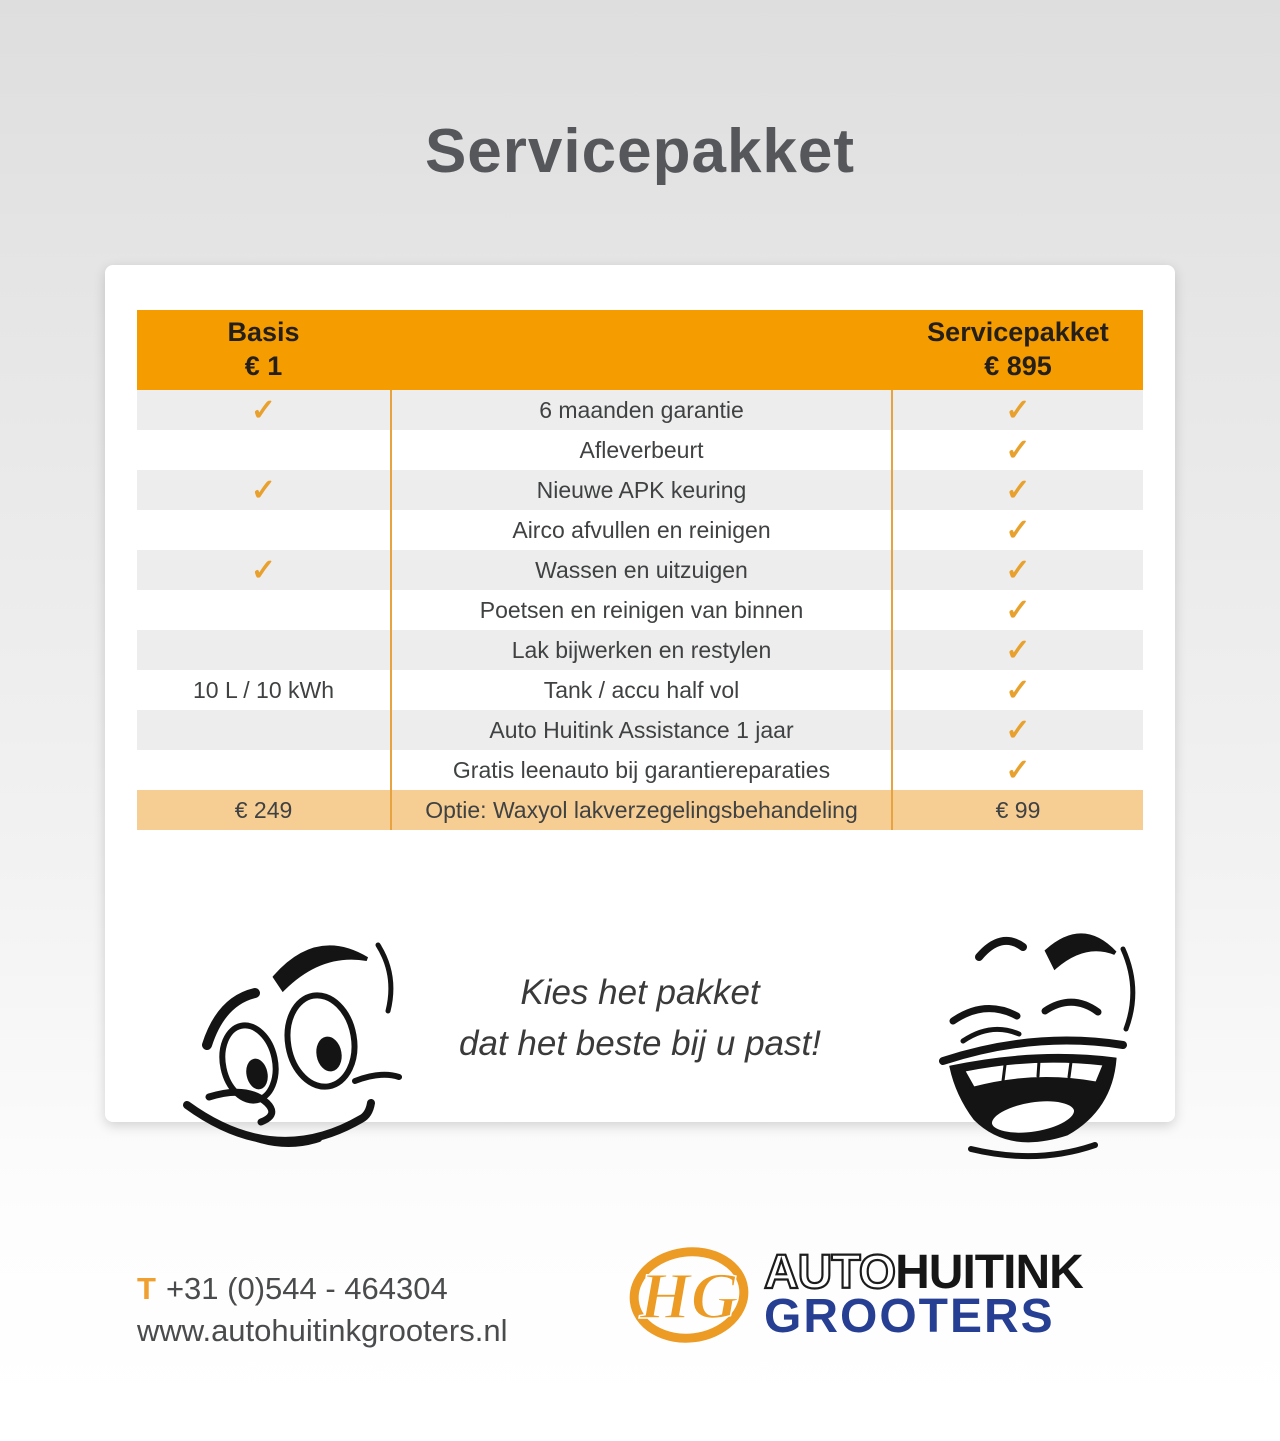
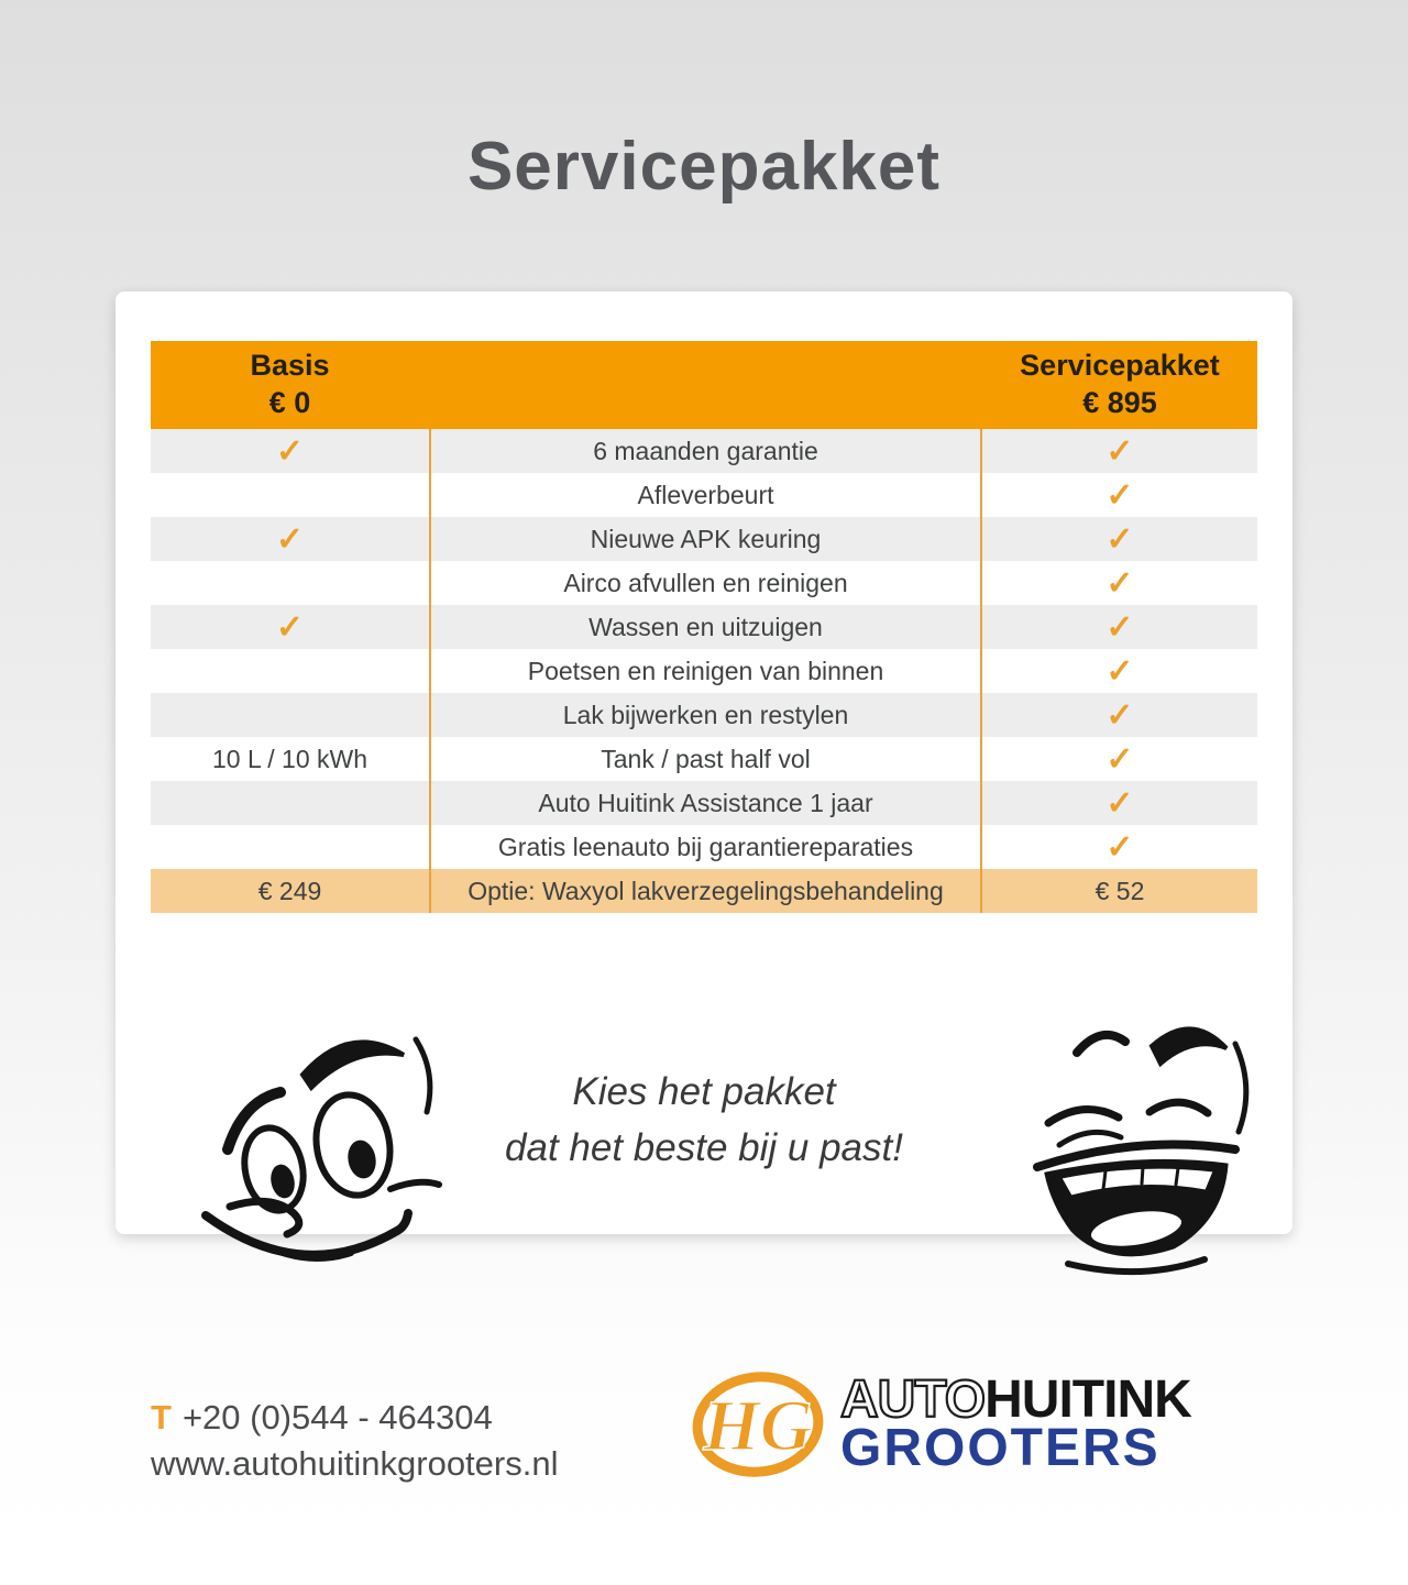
  Servicepakket
  Basis
- € 1
+ € 0
  Servicepakket
  € 895
  ✓
  6 maanden garantie
  ✓
  Afleverbeurt
  ✓
  ✓
  Nieuwe APK keuring
  ✓
  Airco afvullen en reinigen
  ✓
  ✓
  Wassen en uitzuigen
  ✓
  Poetsen en reinigen van binnen
  ✓
  Lak bijwerken en restylen
  ✓
  10 L / 10 kWh
- Tank / accu half vol
+ Tank / past half vol
  ✓
  Auto Huitink Assistance 1 jaar
  ✓
  Gratis leenauto bij garantiereparaties
  ✓
  € 249
  Optie: Waxyol lakverzegelingsbehandeling
- € 99
+ € 52
  Kies het pakket
  dat het beste bij u past!
- T +31 (0)544 - 464304
+ T +20 (0)544 - 464304
  www.autohuitinkgrooters.nl
  HG
  AUTOHUITINK
  GROOTERS
